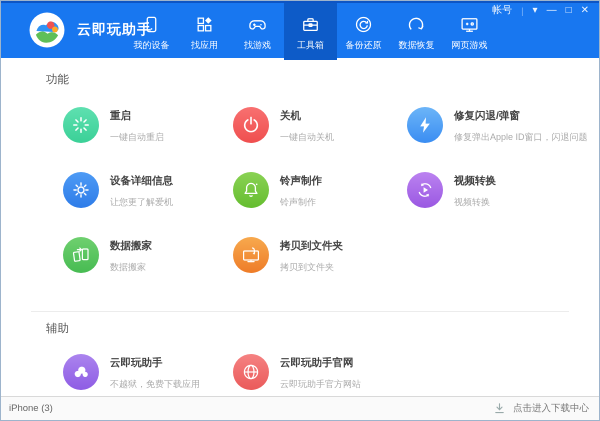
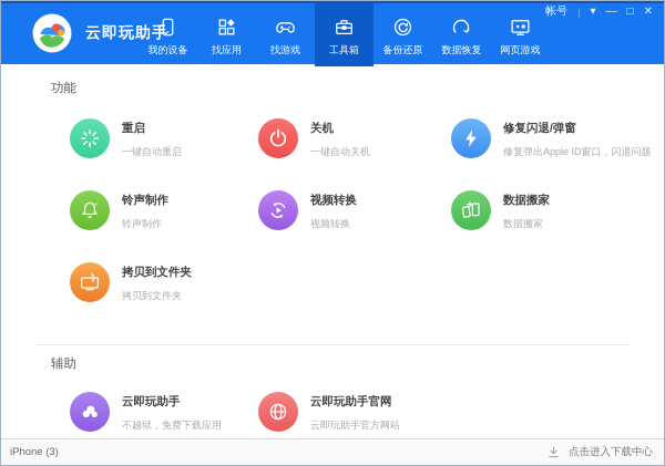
  云即玩助手
  我的设备
  找应用
  找游戏
  工具箱
  备份还原
  数据恢复
  网页游戏
  帐号
  |
  ▾
  —
  □
  ✕
  功能
  重启
  一键自动重启
  关机
  一键自动关机
  修复闪退/弹窗
  修复弹出Apple ID窗口，闪退问题
- 设备详细信息
- 让您更了解爱机
  铃声制作
  铃声制作
  视频转换
  视频转换
  数据搬家
  数据搬家
  拷贝到文件夹
  拷贝到文件夹
  辅助
  云即玩助手
  不越狱，免费下载应用
  云即玩助手官网
  云即玩助手官方网站
  iPhone (3)
  点击进入下载中心
